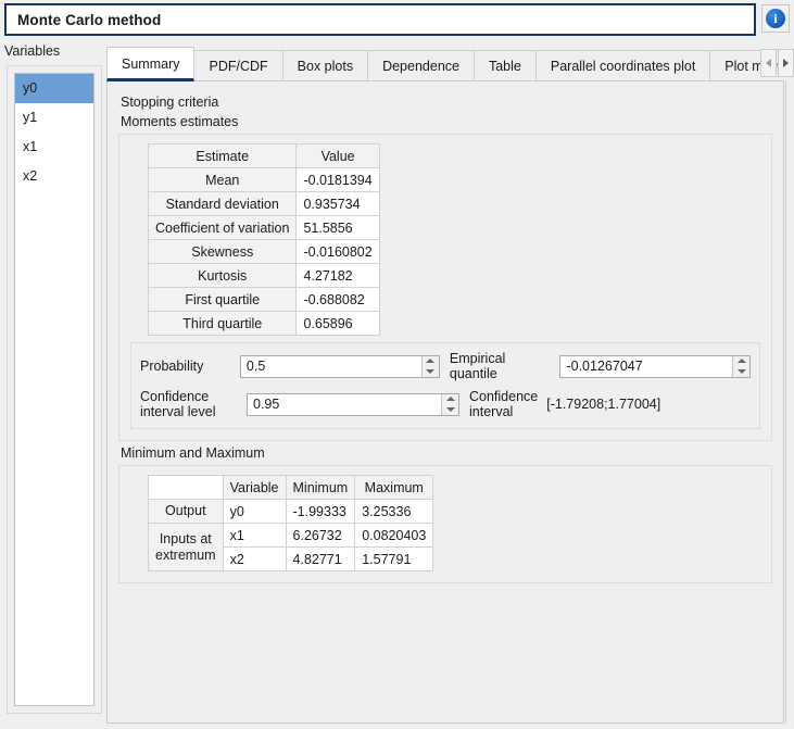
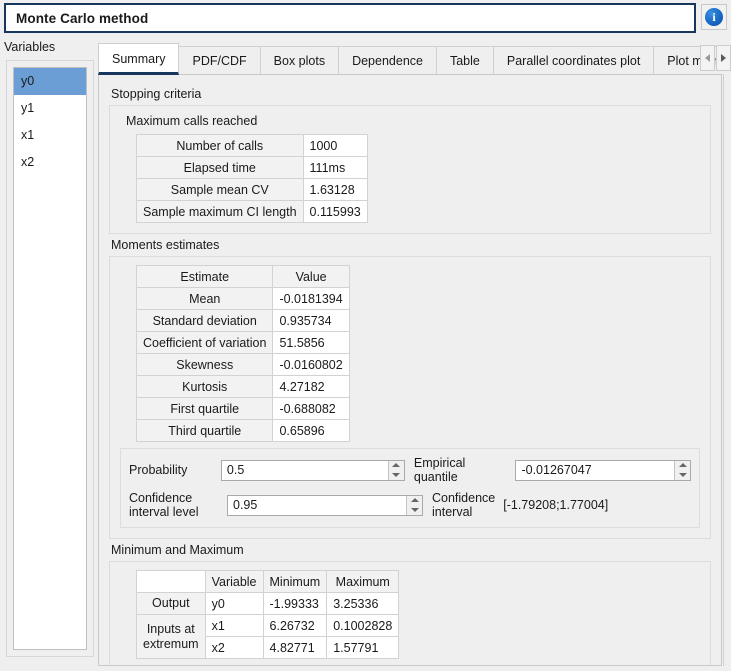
  Monte Carlo method
  i
  Variables
  y0
  y1
  x1
  x2
  Summary
  PDF/CDF
  Box plots
  Dependence
  Table
  Parallel coordinates plot
  Stopping criteria
+ Maximum calls reached
+ Number of calls	1000
+ Elapsed time	111ms
+ Sample mean CV	1.63128
+ Sample maximum CI length	0.115993
  Moments estimates
  Estimate	Value
  Mean	-0.0181394
  Standard deviation	0.935734
  Coefficient of variation	51.5856
  Skewness	-0.0160802
  Kurtosis	4.27182
  First quartile	-0.688082
  Third quartile	0.65896
  Probability
  0.5
  Empirical quantile
  -0.01267047
  Confidence
  interval level
  0.95
  Confidence
  interval
  [-1.79208;1.77004]
  Minimum and Maximum
  	Variable	Minimum	Maximum
  Output	y0	-1.99333	3.25336
- Inputs atextremum	x1	6.26732	0.0820403
+ Inputs atextremum	x1	6.26732	0.1002828
  x2	4.82771	1.57791
